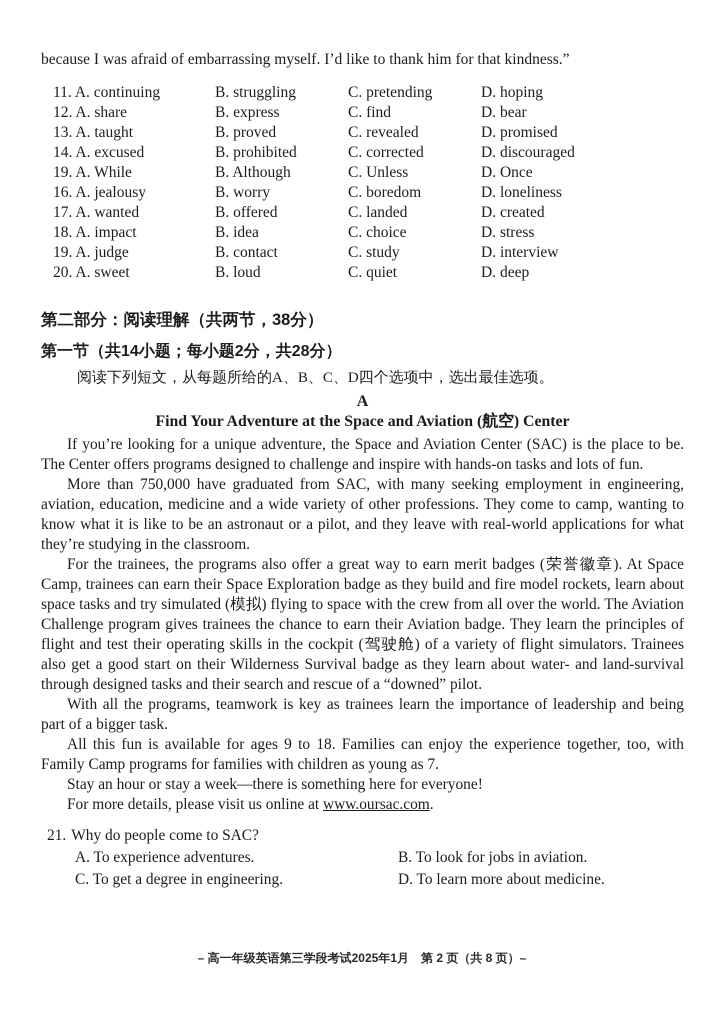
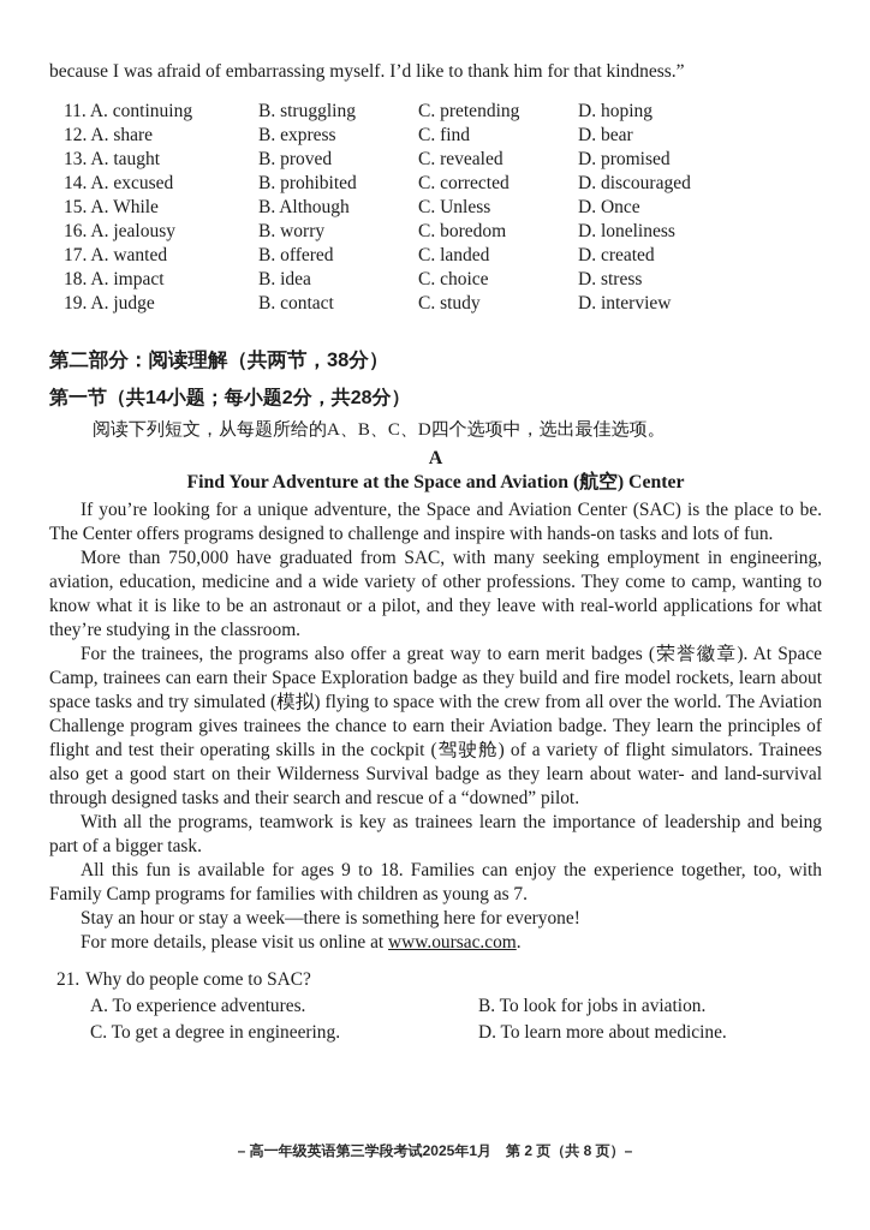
  because I was afraid of embarrassing myself. I’d like to thank him for that kindness.”
  11. A. continuing
  B. struggling
  C. pretending
  D. hoping
  12. A. share
  B. express
  C. find
  D. bear
  13. A. taught
  B. proved
  C. revealed
  D. promised
  14. A. excused
  B. prohibited
  C. corrected
  D. discouraged
- 19. A. While
+ 15. A. While
  B. Although
  C. Unless
  D. Once
  16. A. jealousy
  B. worry
  C. boredom
  D. loneliness
  17. A. wanted
  B. offered
  C. landed
  D. created
  18. A. impact
  B. idea
  C. choice
  D. stress
  19. A. judge
  B. contact
  C. study
  D. interview
- 20. A. sweet
- B. loud
- C. quiet
- D. deep
  第二部分：阅读理解（共两节，38分）
  第一节（共14小题；每小题2分，共28分）
  阅读下列短文，从每题所给的A、B、C、D四个选项中，选出最佳选项。
  A
  Find Your Adventure at the Space and Aviation (航空) Center
  If you’re looking for a unique adventure, the Space and Aviation Center (SAC) is the place to be. The Center offers programs designed to challenge and inspire with hands-on tasks and lots of fun.
  More than 750,000 have graduated from SAC, with many seeking employment in engineering, aviation, education, medicine and a wide variety of other professions. They come to camp, wanting to know what it is like to be an astronaut or a pilot, and they leave with real-world applications for what they’re studying in the classroom.
  For the trainees, the programs also offer a great way to earn merit badges (荣誉徽章). At Space Camp, trainees can earn their Space Exploration badge as they build and fire model rockets, learn about space tasks and try simulated (模拟) flying to space with the crew from all over the world. The Aviation Challenge program gives trainees the chance to earn their Aviation badge. They learn the principles of flight and test their operating skills in the cockpit (驾驶舱) of a variety of flight simulators. Trainees also get a good start on their Wilderness Survival badge as they learn about water- and land-survival through designed tasks and their search and rescue of a “downed” pilot.
  With all the programs, teamwork is key as trainees learn the importance of leadership and being part of a bigger task.
  All this fun is available for ages 9 to 18. Families can enjoy the experience together, too, with Family Camp programs for families with children as young as 7.
  Stay an hour or stay a week—there is something here for everyone!
  For more details, please visit us online at www.oursac.com.
  21. Why do people come to SAC?
  A. To experience adventures.
  B. To look for jobs in aviation.
  C. To get a degree in engineering.
  D. To learn more about medicine.
  – 高一年级英语第三学段考试2025年1月 第 2 页（共 8 页）–
